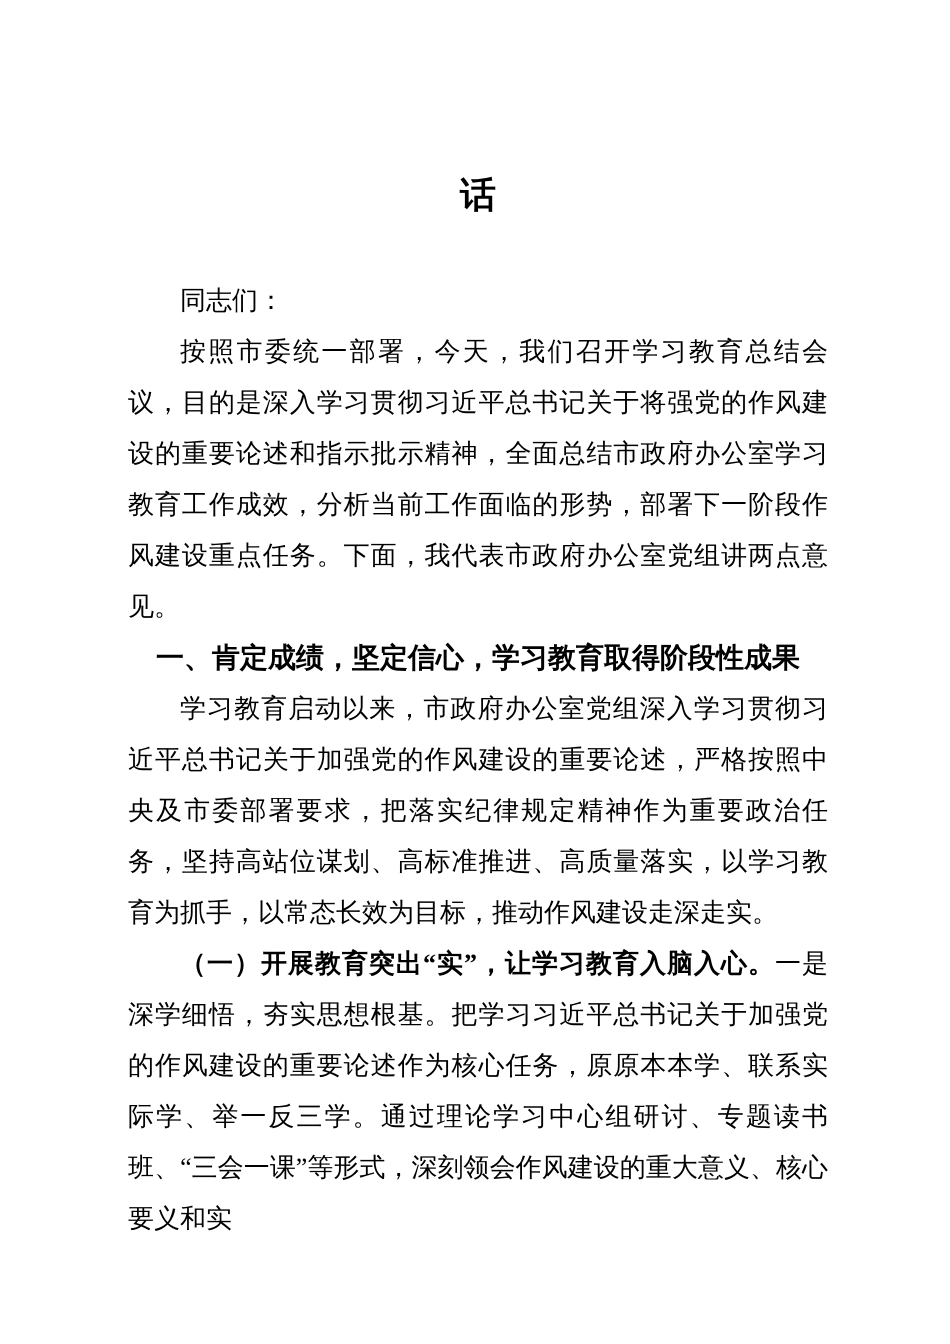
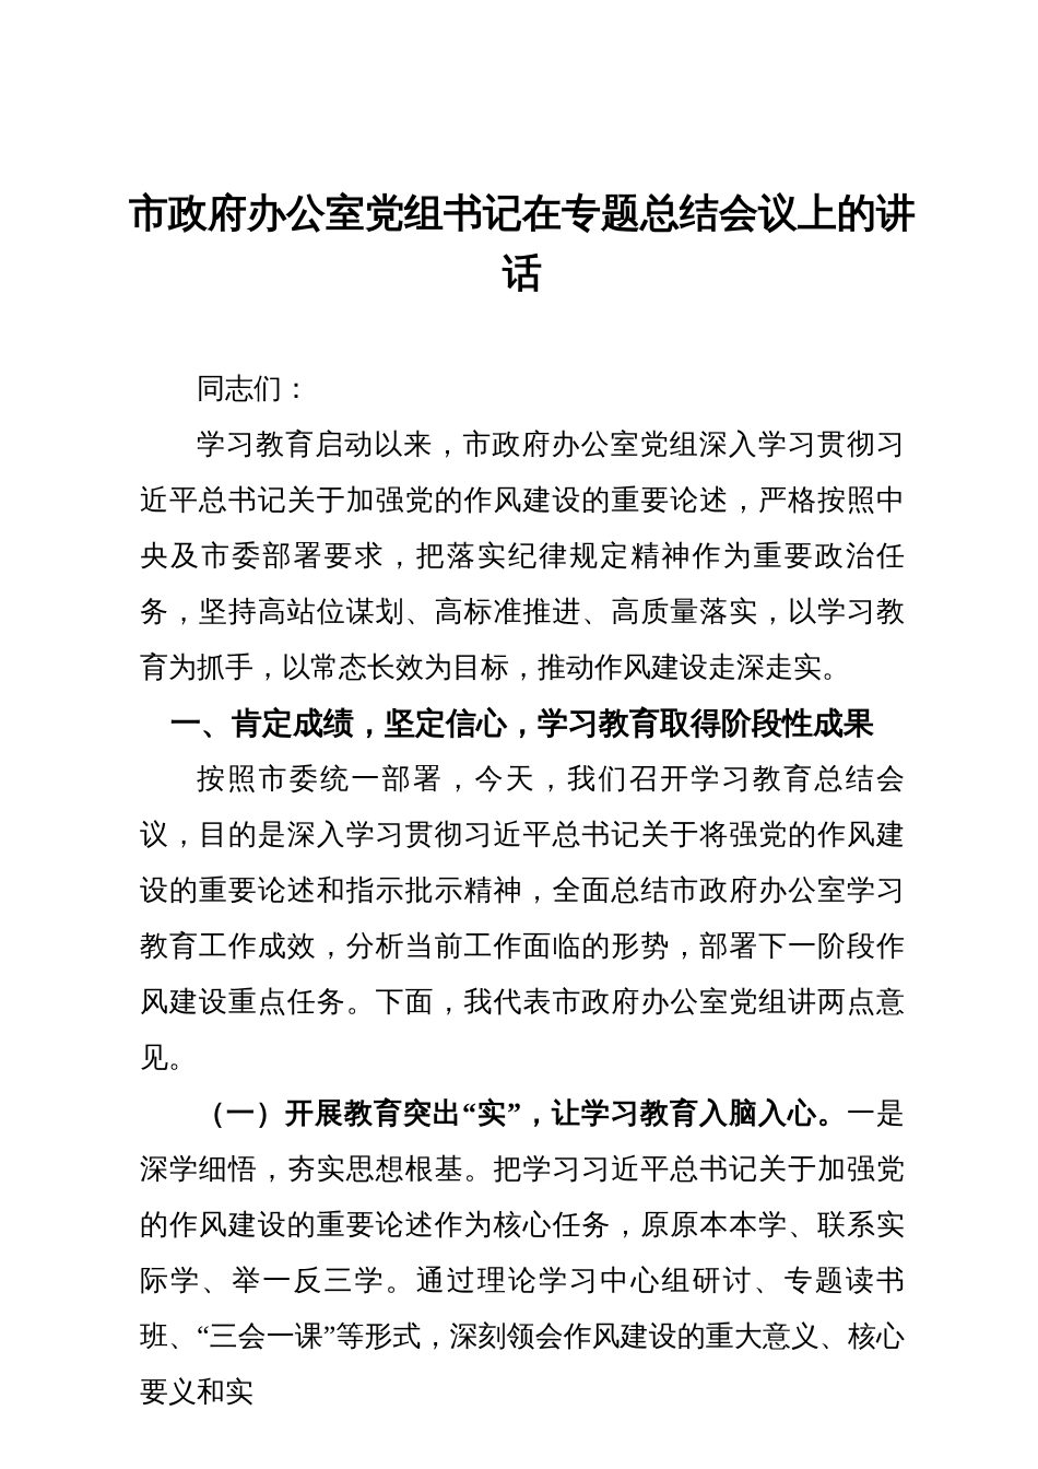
+ 市政府办公室党组书记在专题总结会议上的讲
  话
  同志们：
- 按照市委统一部署，今天，我们召开学习教育总结会议，目的是深入学习贯彻习近平总书记关于将强党的作风建设的重要论述和指示批示精神，全面总结市政府办公室学习教育工作成效，分析当前工作面临的形势，部署下一阶段作风建设重点任务。下面，我代表市政府办公室党组讲两点意见。
+ 学习教育启动以来，市政府办公室党组深入学习贯彻习近平总书记关于加强党的作风建设的重要论述，严格按照中央及市委部署要求，把落实纪律规定精神作为重要政治任务，坚持高站位谋划、高标准推进、高质量落实，以学习教育为抓手，以常态长效为目标，推动作风建设走深走实。
  一、肯定成绩，坚定信心，学习教育取得阶段性成果
- 学习教育启动以来，市政府办公室党组深入学习贯彻习近平总书记关于加强党的作风建设的重要论述，严格按照中央及市委部署要求，把落实纪律规定精神作为重要政治任务，坚持高站位谋划、高标准推进、高质量落实，以学习教育为抓手，以常态长效为目标，推动作风建设走深走实。
+ 按照市委统一部署，今天，我们召开学习教育总结会议，目的是深入学习贯彻习近平总书记关于将强党的作风建设的重要论述和指示批示精神，全面总结市政府办公室学习教育工作成效，分析当前工作面临的形势，部署下一阶段作风建设重点任务。下面，我代表市政府办公室党组讲两点意见。
  （一）开展教育突出“实”，让学习教育入脑入心。一是深学细悟，夯实思想根基。把学习习近平总书记关于加强党的作风建设的重要论述作为核心任务，原原本本学、联系实际学、举一反三学。通过理论学习中心组研讨、专题读书班、“三会一课”等形式，深刻领会作风建设的重大意义、核心要义和实
